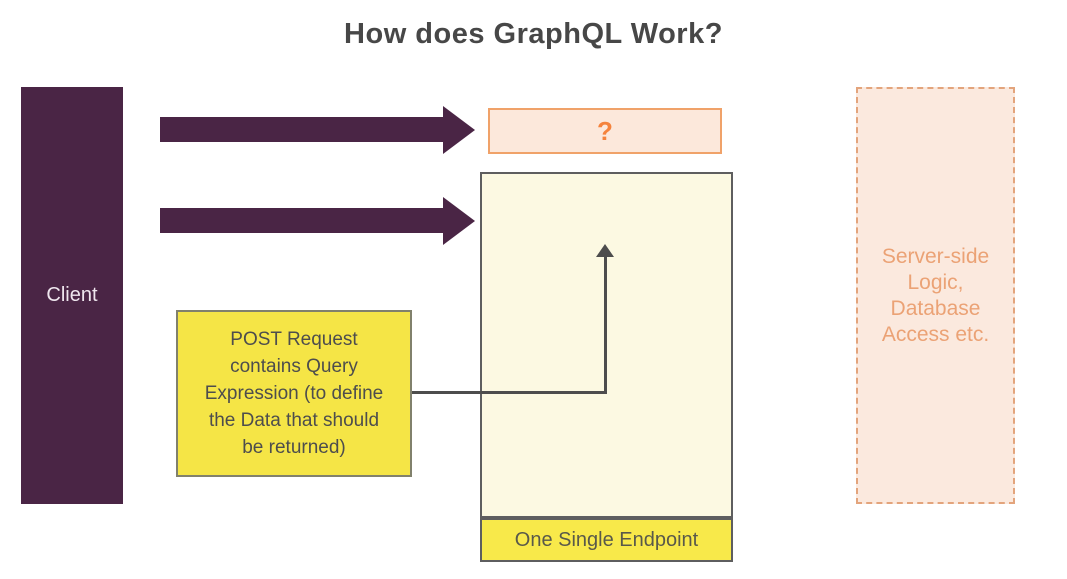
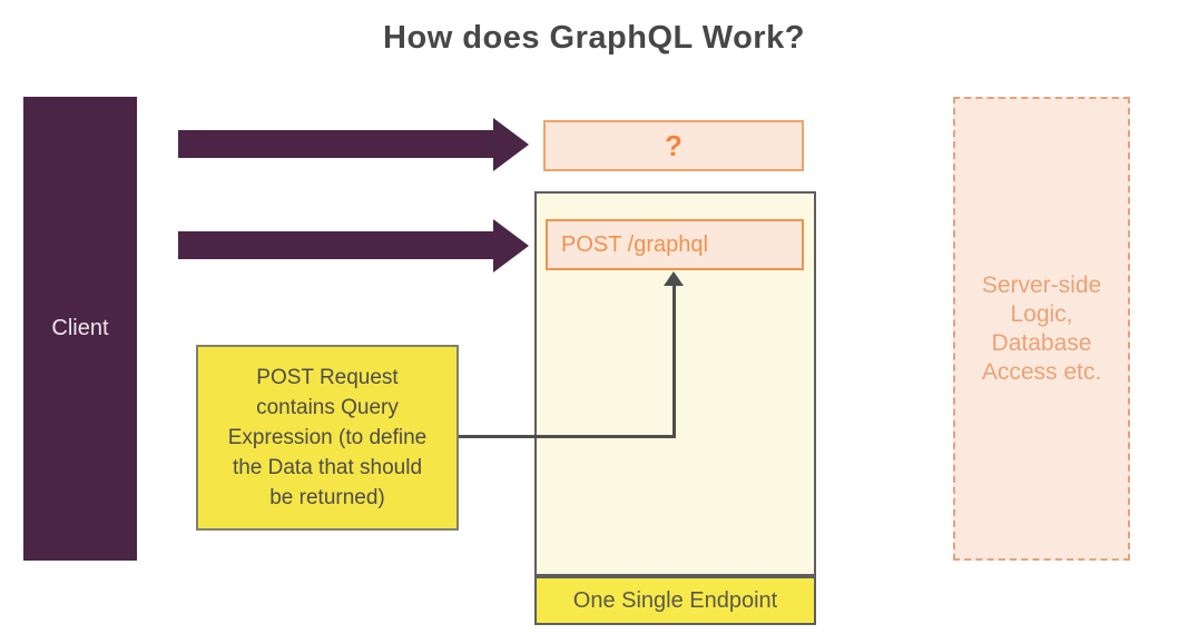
  How does GraphQL Work?
  Client
  ?
+ POST /graphql
  POST Request
  contains Query
  Expression (to define
  the Data that should
  be returned)
  Server-side
  Logic,
  Database
  Access etc.
  One Single Endpoint
